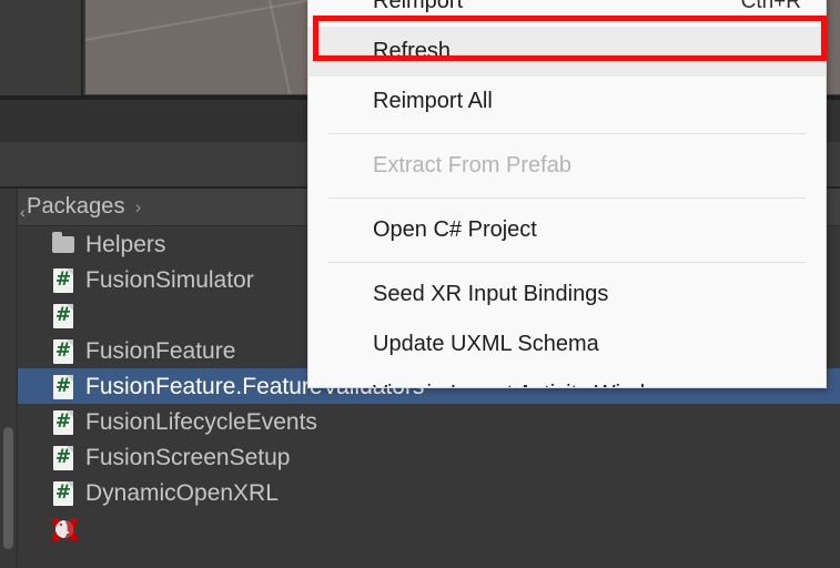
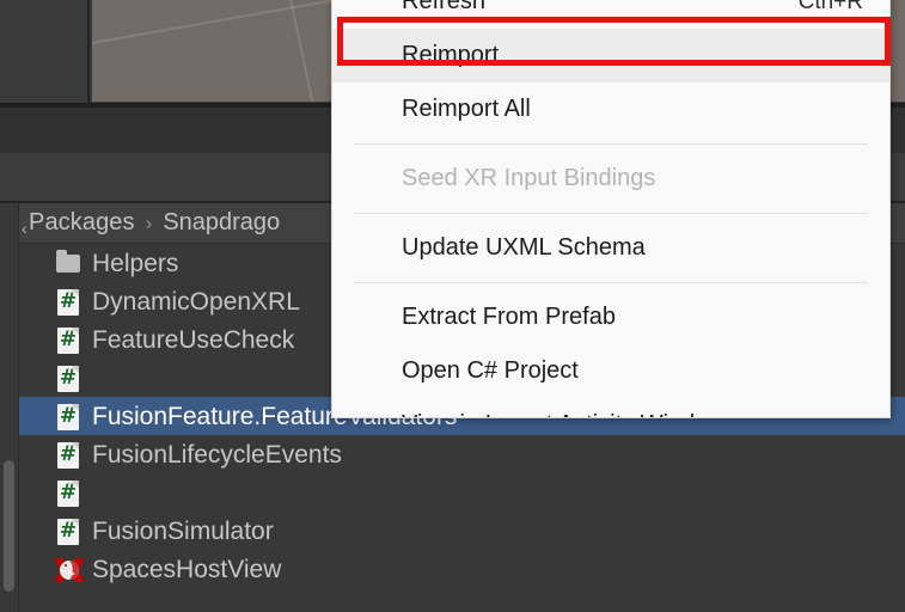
  ‹
  Packages
  ›
+ Snapdrago
  Helpers
  #
- FusionSimulator
+ DynamicOpenXRL
  #
+ FeatureUseCheck
  #
- FusionFeature
  #
  #
  FusionLifecycleEvents
  #
- FusionScreenSetup
  #
- DynamicOpenXRL
+ FusionSimulator
+ SpacesHostView
- Reimport
+ Refresh
  Ctrl+R
- Refresh
+ Reimport
  Reimport All
- Extract From Prefab
+ Seed XR Input Bindings
- Open C# Project
+ Update UXML Schema
- Seed XR Input Bindings
+ Extract From Prefab
- Update UXML Schema
+ Open C# Project
